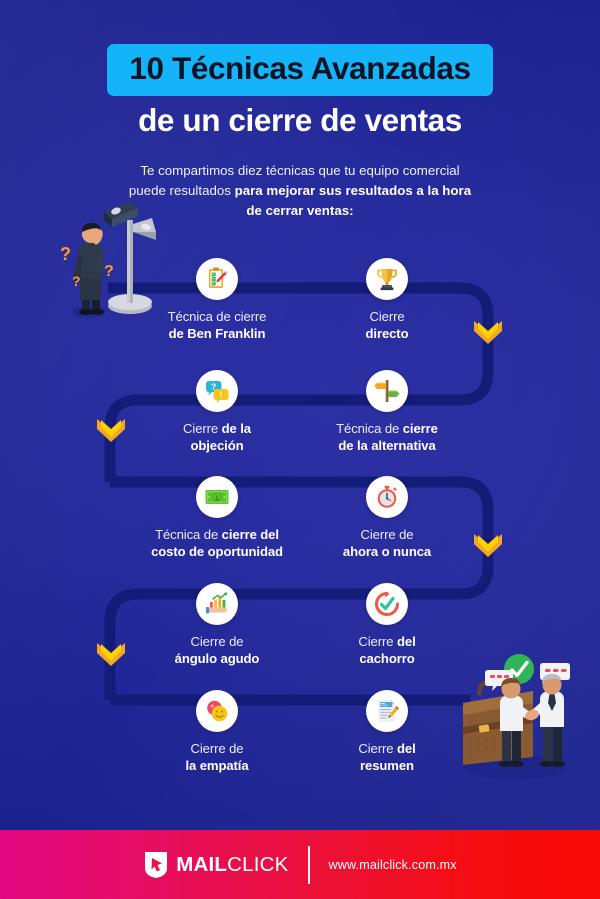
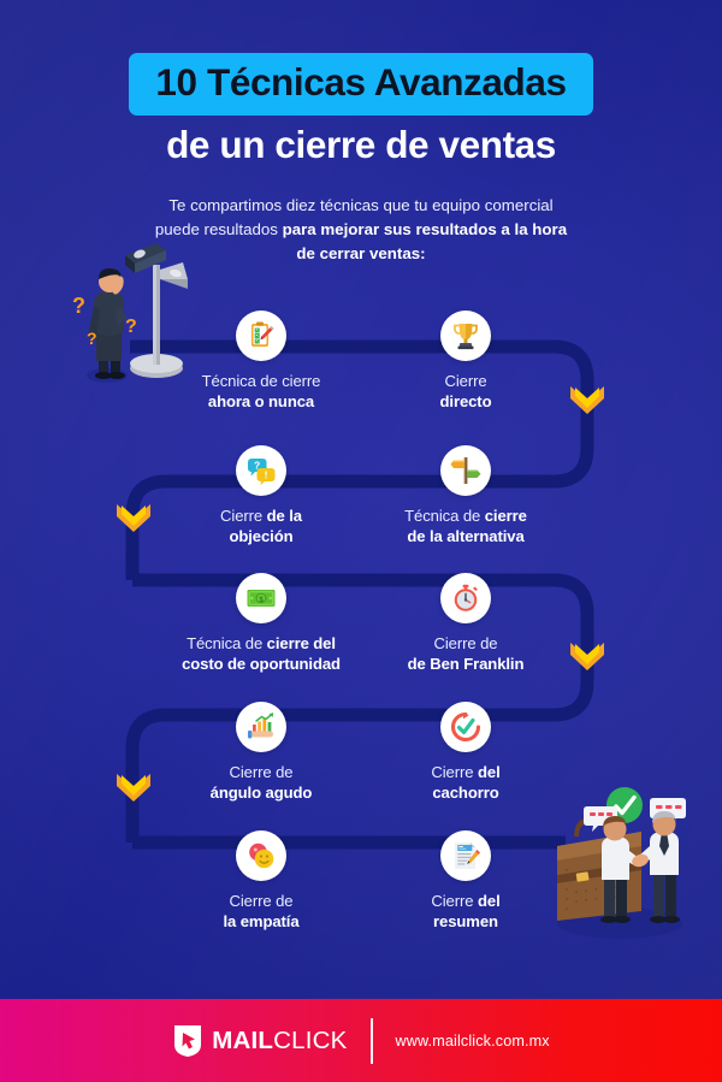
  10 Técnicas Avanzadas
  de un cierre de ventas
  Te compartimos diez técnicas que tu equipo comercial puede resultados para mejorar sus resultados a la hora de cerrar ventas:
  ?
  ?
  ?
  Técnica de cierre
- de Ben Franklin
+ ahora o nunca
  Cierre
  directo
  ?
  !
  Cierre de la
  objeción
  Técnica de cierre
  de la alternativa
  Técnica de cierre del
  costo de oportunidad
  Cierre de
- ahora o nunca
+ de Ben Franklin
  Cierre de
  ángulo agudo
  Cierre del
  cachorro
  Cierre de
  la empatía
  Cierre del
  resumen
  MAILCLICK
  www.mailclick.com.mx
